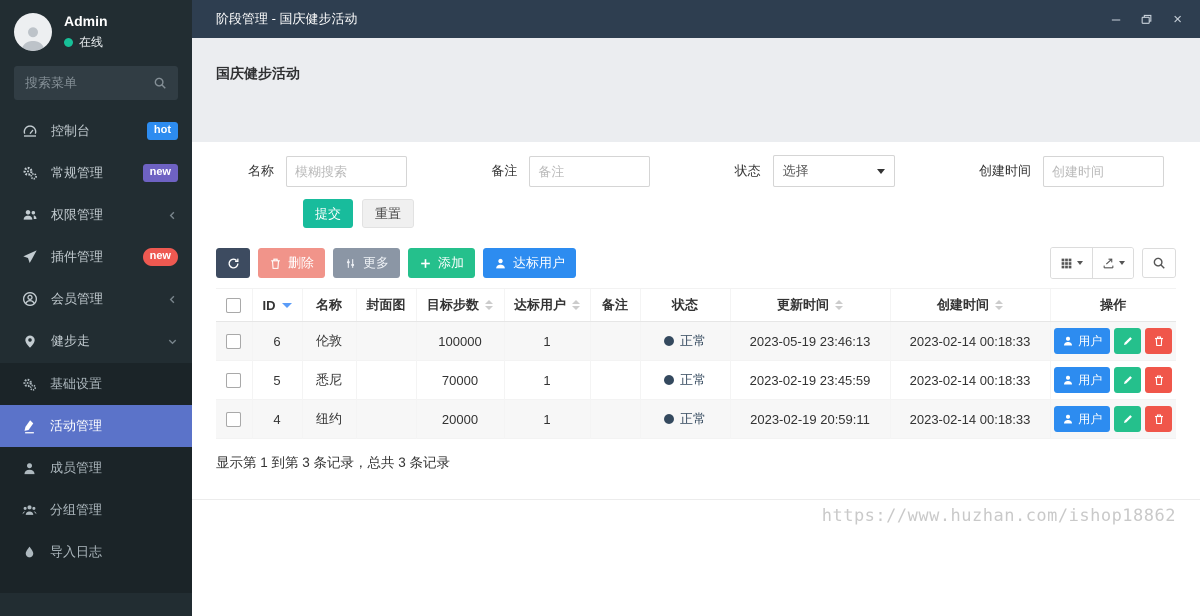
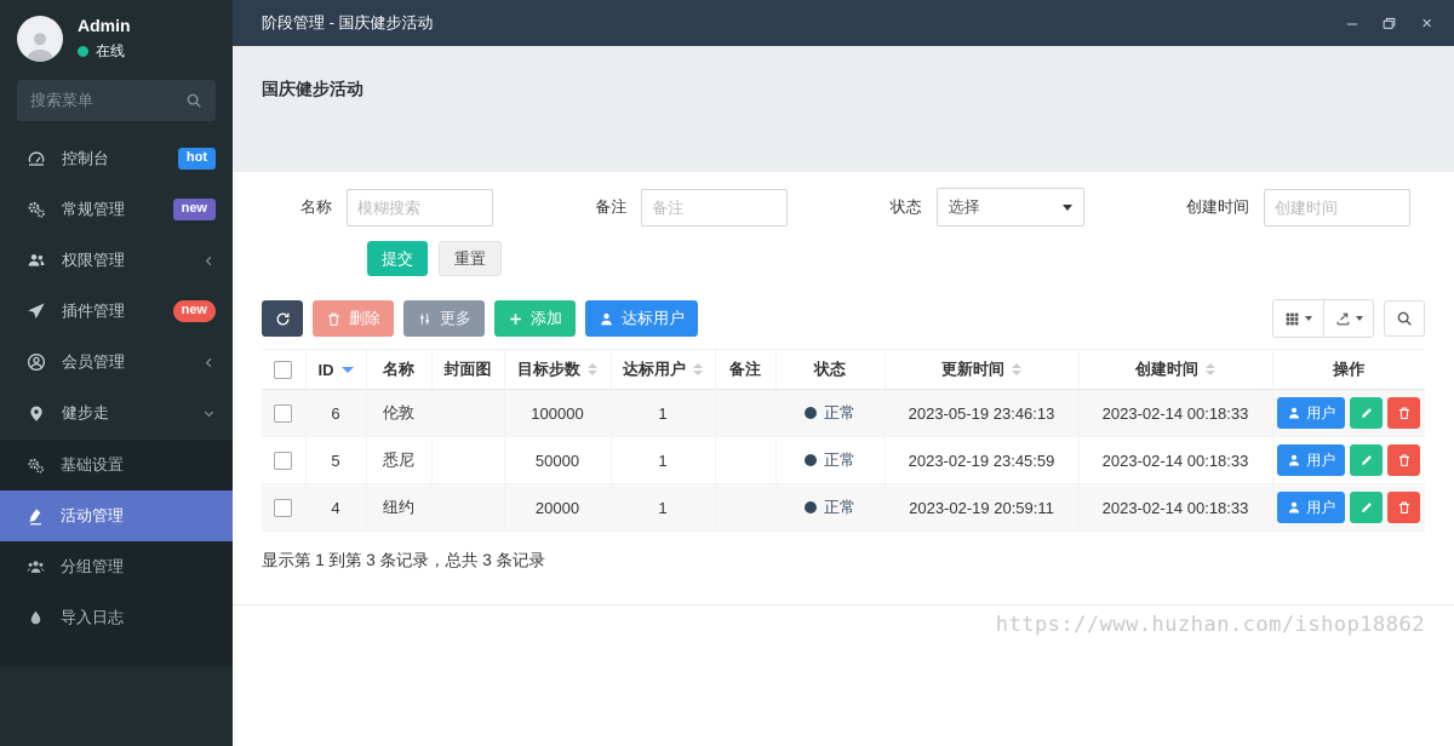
  Admin
  在线
  搜索菜单
  控制台
  hot
  常规管理
  new
  权限管理
  插件管理
  new
  会员管理
  健步走
  基础设置
  活动管理
- 成员管理
  分组管理
  导入日志
  阶段管理 - 国庆健步活动
  –
  ×
  国庆健步活动
  名称
  模糊搜索
  备注
  备注
  状态
  选择
  创建时间
  创建时间
  提交
  重置
  删除
  更多
  添加
  达标用户
  	ID	名称	封面图	目标步数	达标用户	备注	状态	更新时间	创建时间	操作
  	6	伦敦		100000	1		正常	2023-05-19 23:46:13	2023-02-14 00:18:33	用户
- 	5	悉尼		70000	1		正常	2023-02-19 23:45:59	2023-02-14 00:18:33	用户
+ 	5	悉尼		50000	1		正常	2023-02-19 23:45:59	2023-02-14 00:18:33	用户
  	4	纽约		20000	1		正常	2023-02-19 20:59:11	2023-02-14 00:18:33	用户
  显示第 1 到第 3 条记录，总共 3 条记录
  https://www.huzhan.com/ishop18862
